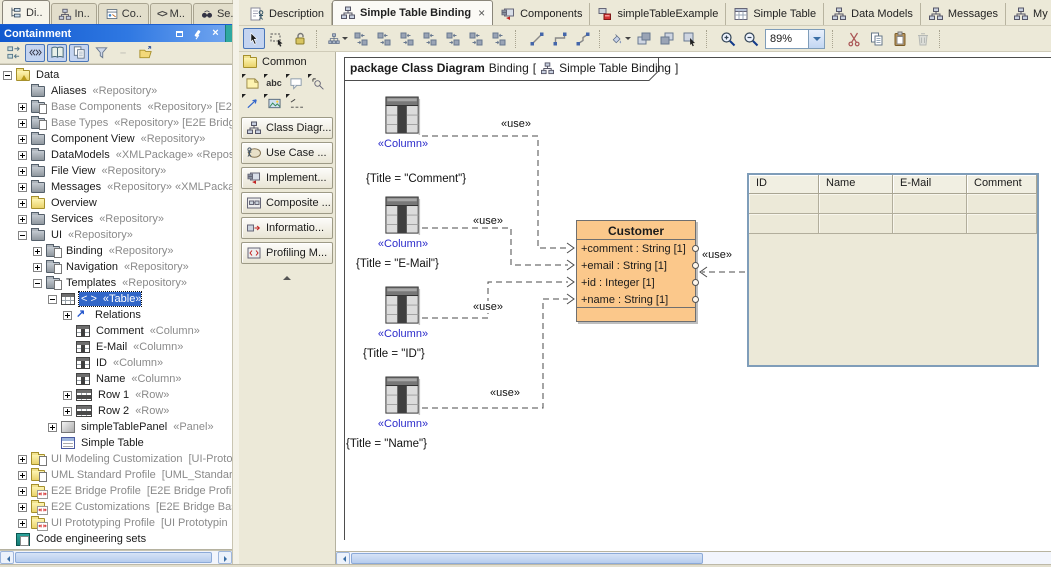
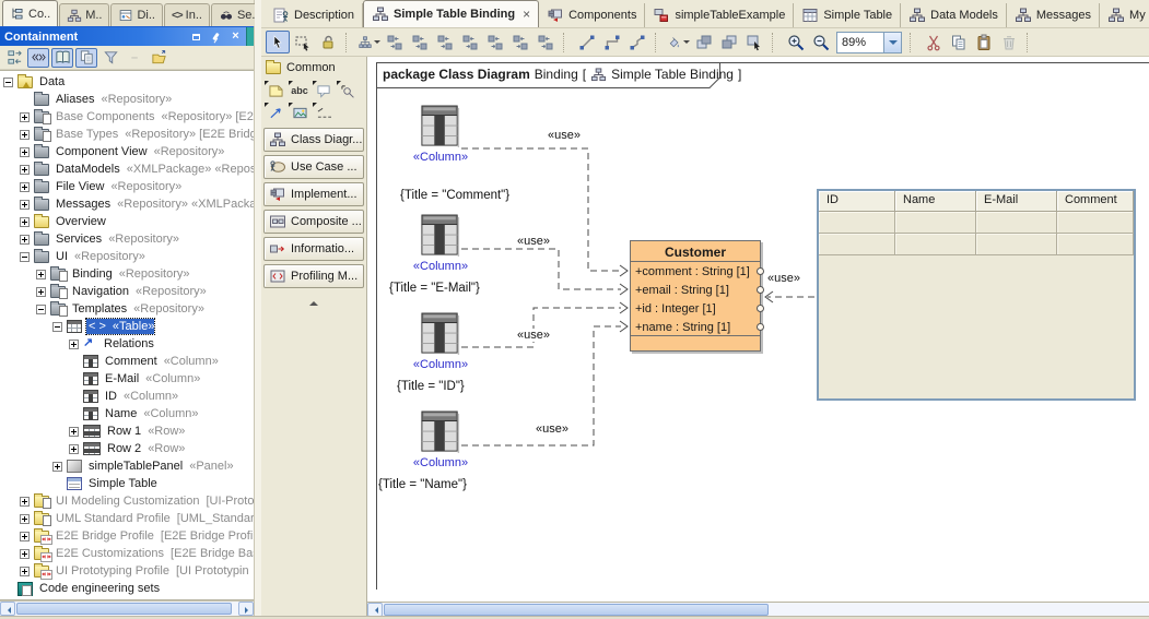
- Di..
+ Co..
- In..
+ M..
- Co..
+ Di..
  <>
- M..
+ In..
  Se.
  Containment
  ×
  Data
  Aliases
  «Repository»
  Base Components
  «Repository» [E2
  Base Types
  «Repository» [E2E Bridg
  Component View
  «Repository»
  DataModels
  «XMLPackage» «Repos
  File View
  «Repository»
  Messages
  «Repository» «XMLPacka
  Overview
  Services
  «Repository»
  UI
  «Repository»
  Binding
  «Repository»
  Navigation
  «Repository»
  Templates
  «Repository»
  < >
  «Table»
  Relations
  Comment
  «Column»
  E-Mail
  «Column»
  ID
  «Column»
  Name
  «Column»
  Row 1
  «Row»
  Row 2
  «Row»
  simpleTablePanel
  «Panel»
  Simple Table
  UI Modeling Customization
  [UI-Proto
  UML Standard Profile
  [UML_Standar
  E2E Bridge Profile
  [E2E Bridge Profi
  E2E Customizations
  [E2E Bridge Ba
  UI Prototyping Profile
  [UI Prototypin
  Code engineering sets
  Description
  Simple Table Binding
  ×
  Components
  simpleTableExample
  Simple Table
  Data Models
  Messages
  89%
  Common
  abc
  Class Diagr...
  Use Case ...
  Implement...
  Composite ...
  Informatio...
  Profiling M...
  package Class Diagram
  Binding
  [
  Simple Table Binding
  ]
  «Column»
  {Title = "Comment"}
  «Column»
  {Title = "E-Mail"}
  «Column»
  {Title = "ID"}
  «Column»
  {Title = "Name"}
  «use»
  «use»
  «use»
  «use»
  «use»
  Customer
  +comment : String [1]
  +email : String [1]
  +id : Integer [1]
  +name : String [1]
  ID
  Name
  E-Mail
  Comment
